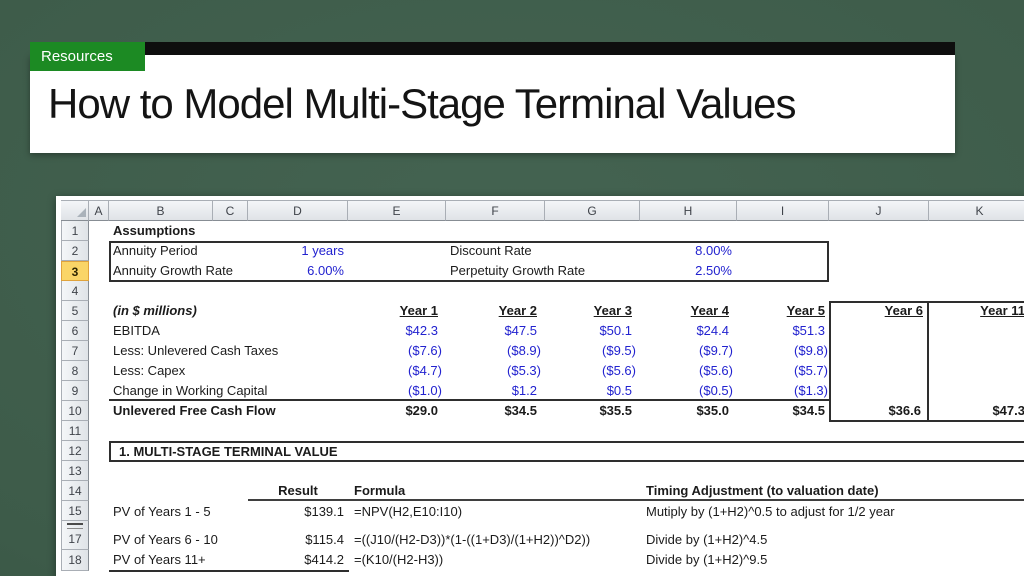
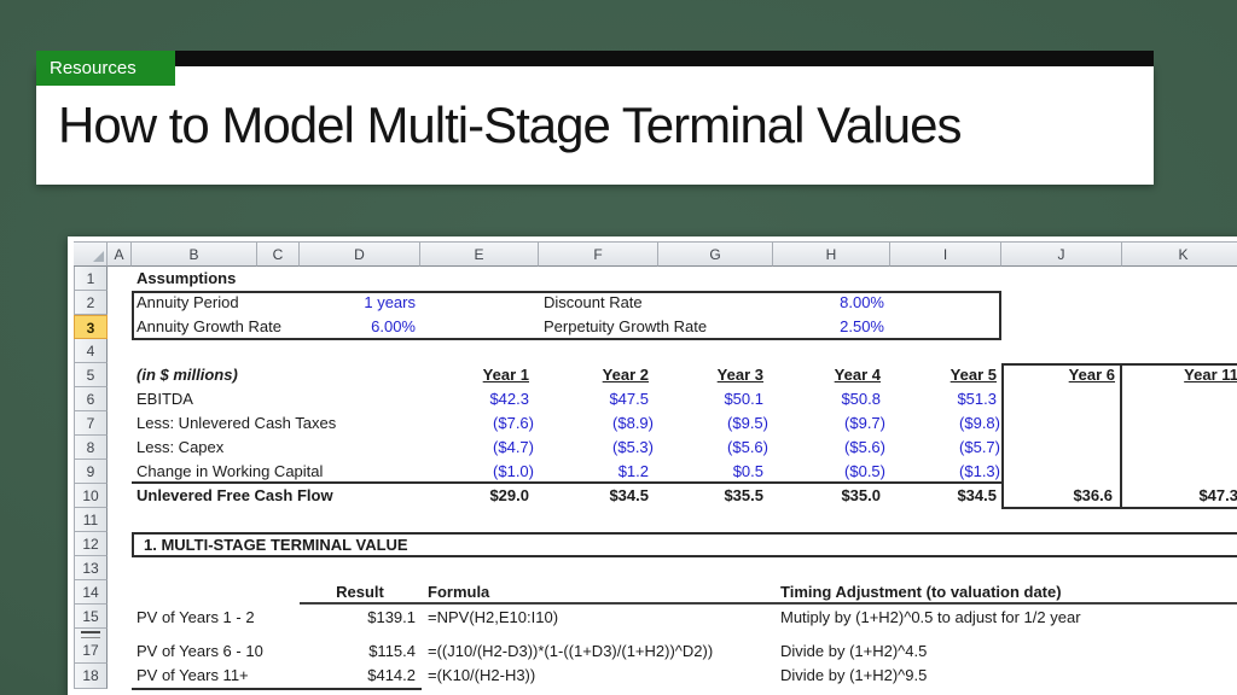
  How to Model Multi-Stage Terminal Values
  Resources
  A
  B
  C
  D
  E
  F
  G
  H
  I
  J
  K
  1
  2
  3
  4
  5
  6
  7
  8
  9
  10
  11
  12
  13
  14
  15
  17
  18
  Assumptions
  Annuity Period
  1 years
  Discount Rate
  8.00%
  Annuity Growth Rate
  6.00%
  Perpetuity Growth Rate
  2.50%
  (in $ millions)
  Year 1
  Year 2
  Year 3
  Year 4
  Year 5
  Year 6
  Year 11
  EBITDA
  $42.3
  $47.5
  $50.1
- $24.4
+ $50.8
  $51.3
  Less: Unlevered Cash Taxes
  ($7.6)
  ($8.9)
  ($9.5)
  ($9.7)
  ($9.8)
  Less: Capex
  ($4.7)
  ($5.3)
  ($5.6)
  ($5.6)
  ($5.7)
  Change in Working Capital
  ($1.0)
  $1.2
  $0.5
  ($0.5)
  ($1.3)
  Unlevered Free Cash Flow
  $29.0
  $34.5
  $35.5
  $35.0
  $34.5
  $36.6
  $47.3
  1. MULTI-STAGE TERMINAL VALUE
  Result
  Formula
  Timing Adjustment (to valuation date)
- PV of Years 1 - 5
+ PV of Years 1 - 2
  $139.1
  =NPV(H2,E10:I10)
  Mutiply by (1+H2)^0.5 to adjust for 1/2 year
  PV of Years 6 - 10
  $115.4
  =((J10/(H2-D3))*(1-((1+D3)/(1+H2))^D2))
  Divide by (1+H2)^4.5
  PV of Years 11+
  $414.2
  =(K10/(H2-H3))
  Divide by (1+H2)^9.5
